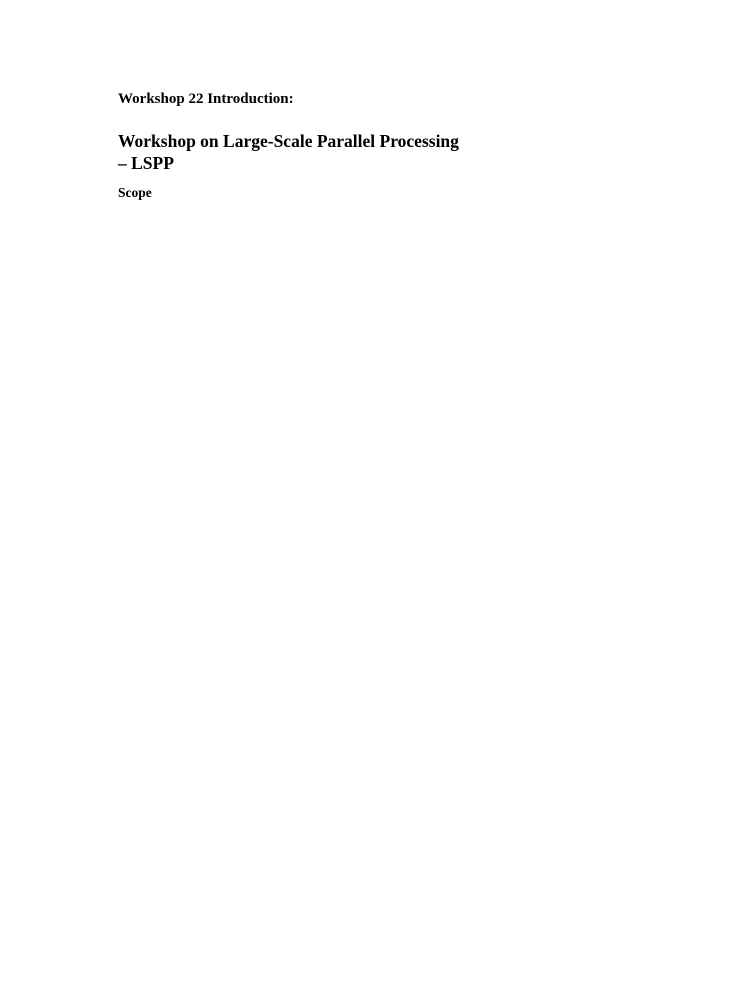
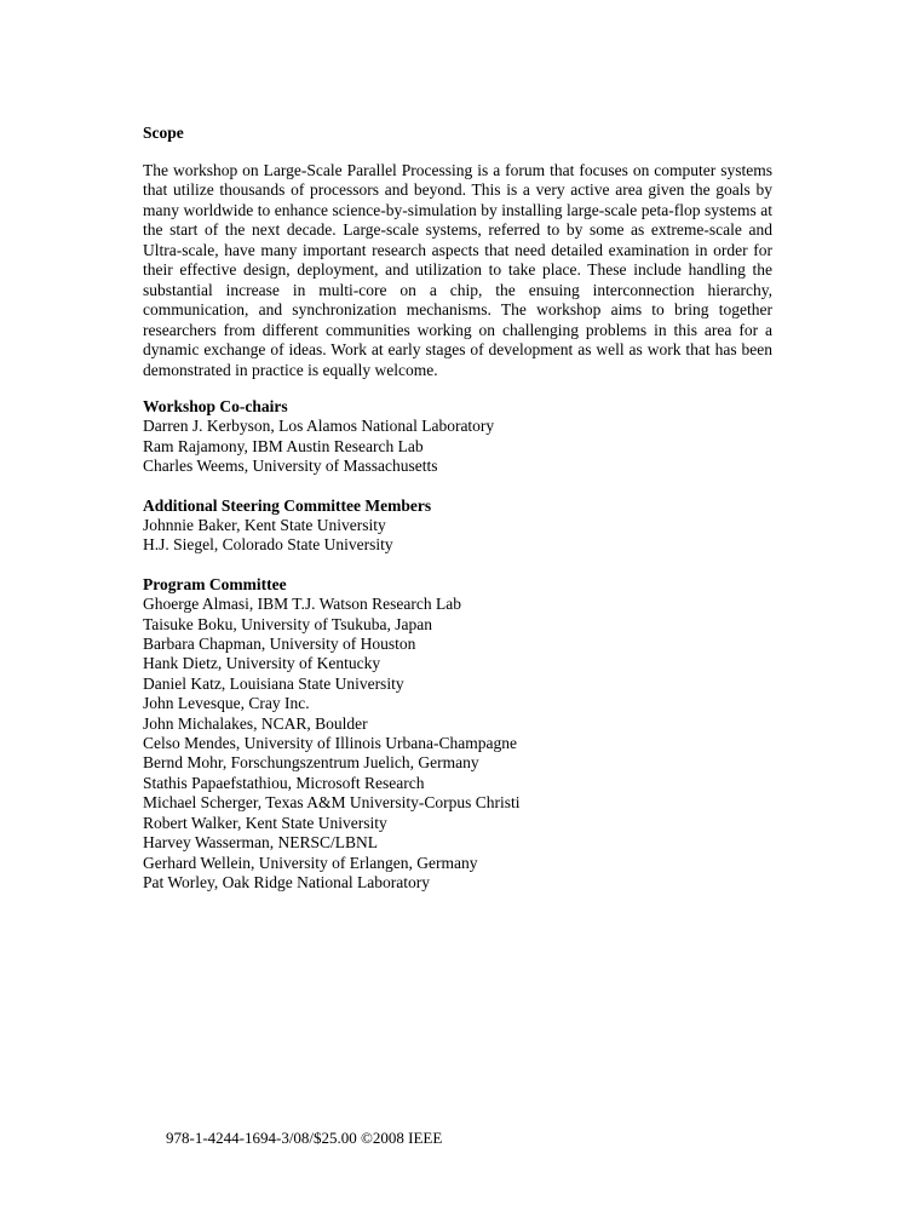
- Workshop 22 Introduction:
- Workshop on Large-Scale Parallel Processing
- – LSPP
  Scope
+ The workshop on Large-Scale Parallel Processing is a forum that focuses on computer systems that utilize thousands of processors and beyond. This is a very active area given the goals by many worldwide to enhance science-by-simulation by installing large-scale peta-flop systems at the start of the next decade. Large-scale systems, referred to by some as extreme-scale and Ultra-scale, have many important research aspects that need detailed examination in order for their effective design, deployment, and utilization to take place. These include handling the substantial increase in multi-core on a chip, the ensuing interconnection hierarchy, communication, and synchronization mechanisms. The workshop aims to bring together researchers from different communities working on challenging problems in this area for a dynamic exchange of ideas. Work at early stages of development as well as work that has been demonstrated in practice is equally welcome.
+ Workshop Co-chairs
+ Darren J. Kerbyson, Los Alamos National Laboratory
+ Ram Rajamony, IBM Austin Research Lab
+ Charles Weems, University of Massachusetts
+ Additional Steering Committee Members
+ Johnnie Baker, Kent State University
+ H.J. Siegel, Colorado State University
+ Program Committee
+ Ghoerge Almasi, IBM T.J. Watson Research Lab
+ Taisuke Boku, University of Tsukuba, Japan
+ Barbara Chapman, University of Houston
+ Hank Dietz, University of Kentucky
+ Daniel Katz, Louisiana State University
+ John Levesque, Cray Inc.
+ John Michalakes, NCAR, Boulder
+ Celso Mendes, University of Illinois Urbana-Champagne
+ Bernd Mohr, Forschungszentrum Juelich, Germany
+ Stathis Papaefstathiou, Microsoft Research
+ Michael Scherger, Texas A&M University-Corpus Christi
+ Robert Walker, Kent State University
+ Harvey Wasserman, NERSC/LBNL
+ Gerhard Wellein, University of Erlangen, Germany
+ Pat Worley, Oak Ridge National Laboratory
+ 978-1-4244-1694-3/08/$25.00 ©2008 IEEE
